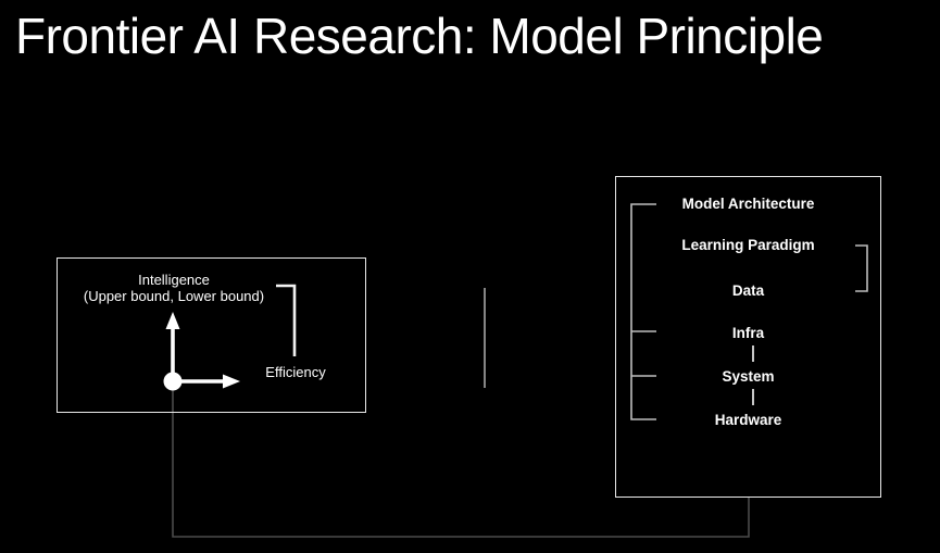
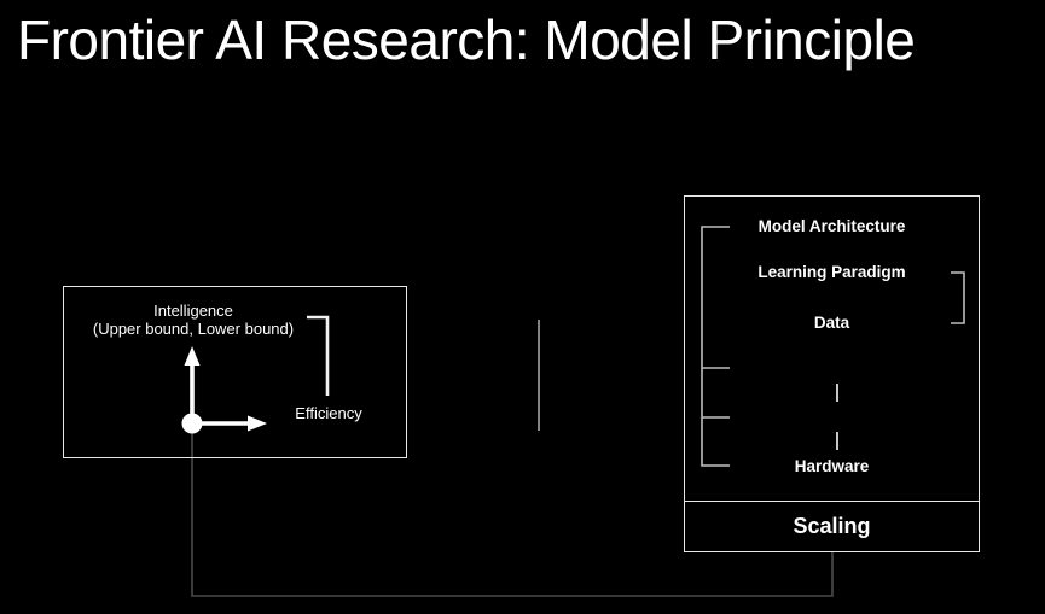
  Frontier AI Research: Model Principle
  Intelligence
  (Upper bound, Lower bound)
  Efficiency
  Model Architecture
  Learning Paradigm
  Data
- Infra
- System
  Hardware
+ Scaling
